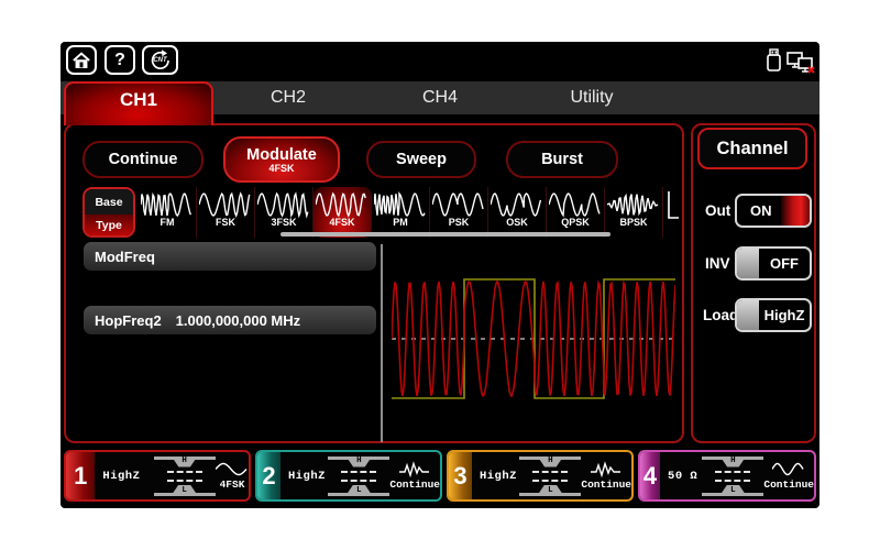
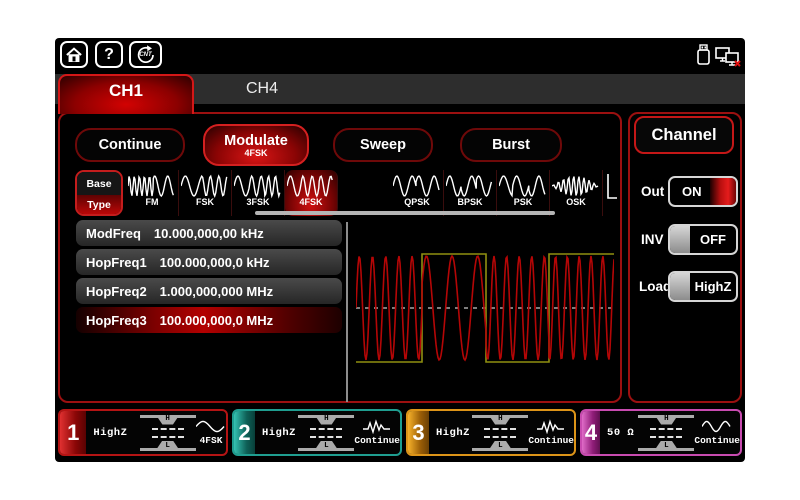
  ?
- CH2
  CH4
- Utility
  CH1
  Continue
  Modulate
  4FSK
  Sweep
  Burst
  Base
  Type
  FM
  FSK
  3FSK
  4FSK
- PM
- PSK
+ QPSK
- OSK
+ BPSK
- QPSK
+ PSK
- BPSK
+ OSK
  ModFreq
+ 10.000,000,00 kHz
+ HopFreq1
+ 100.000,000,0 kHz
  HopFreq2
  1.000,000,000 MHz
+ HopFreq3
+ 100.000,000,0 MHz
  Channel
  Out
  ON
  INV
  OFF
  Loa
  HighZ
  1
  HighZ
  H
  L
  4FSK
  2
  HighZ
  H
  L
  Continue
  3
  HighZ
  H
  L
  Continue
  4
  50 Ω
  H
  L
  Continue
